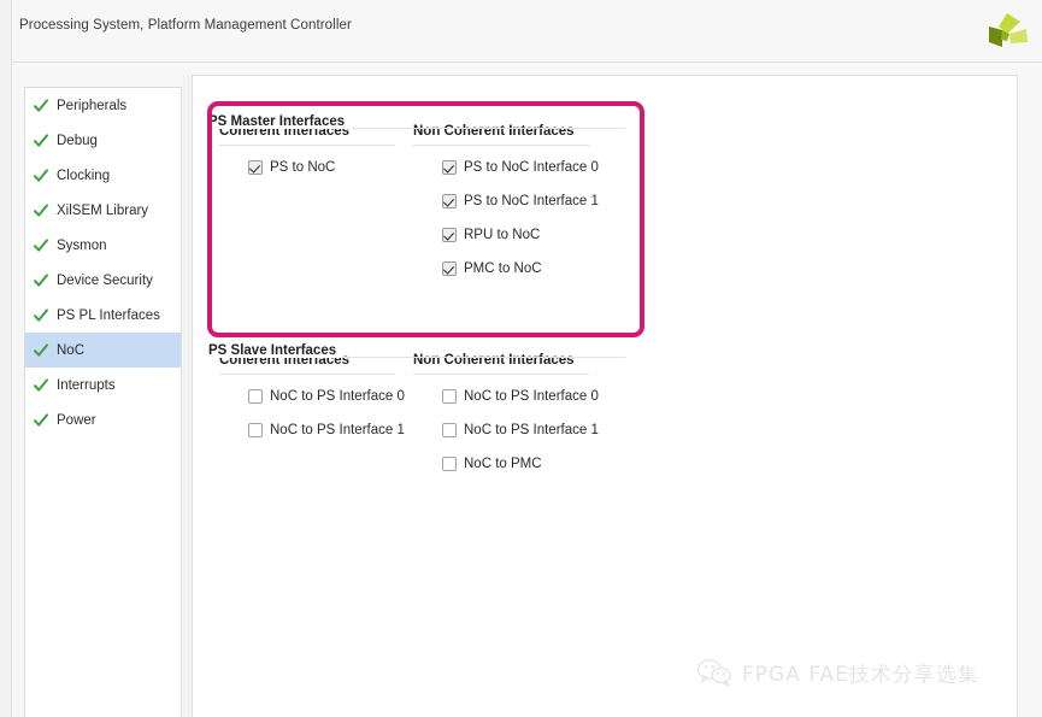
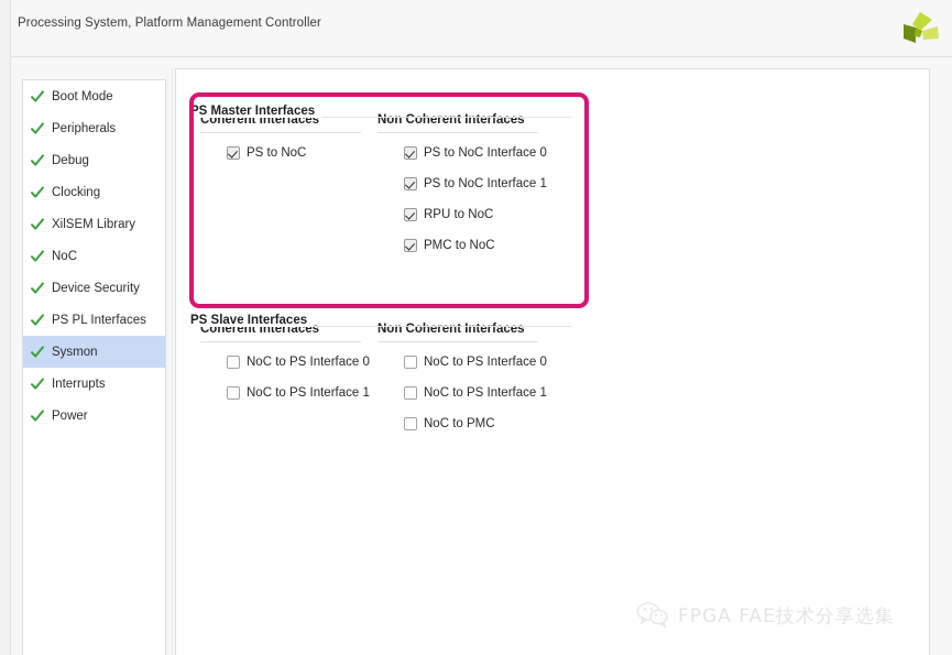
  Processing System, Platform Management Controller
+ Boot Mode
  Peripherals
  Debug
  Clocking
  XilSEM Library
- Sysmon
+ NoC
  Device Security
  PS PL Interfaces
- NoC
+ Sysmon
  Interrupts
  Power
  PS Master Interfaces
  Coherent Interfaces
  PS to NoC
  Non Coherent Interfaces
  PS to NoC Interface 0
  PS to NoC Interface 1
  RPU to NoC
  PMC to NoC
  PS Slave Interfaces
  Coherent Interfaces
  NoC to PS Interface 0
  NoC to PS Interface 1
  Non Coherent Interfaces
  NoC to PS Interface 0
  NoC to PS Interface 1
  NoC to PMC
  FPGA FAE技术分享选集
